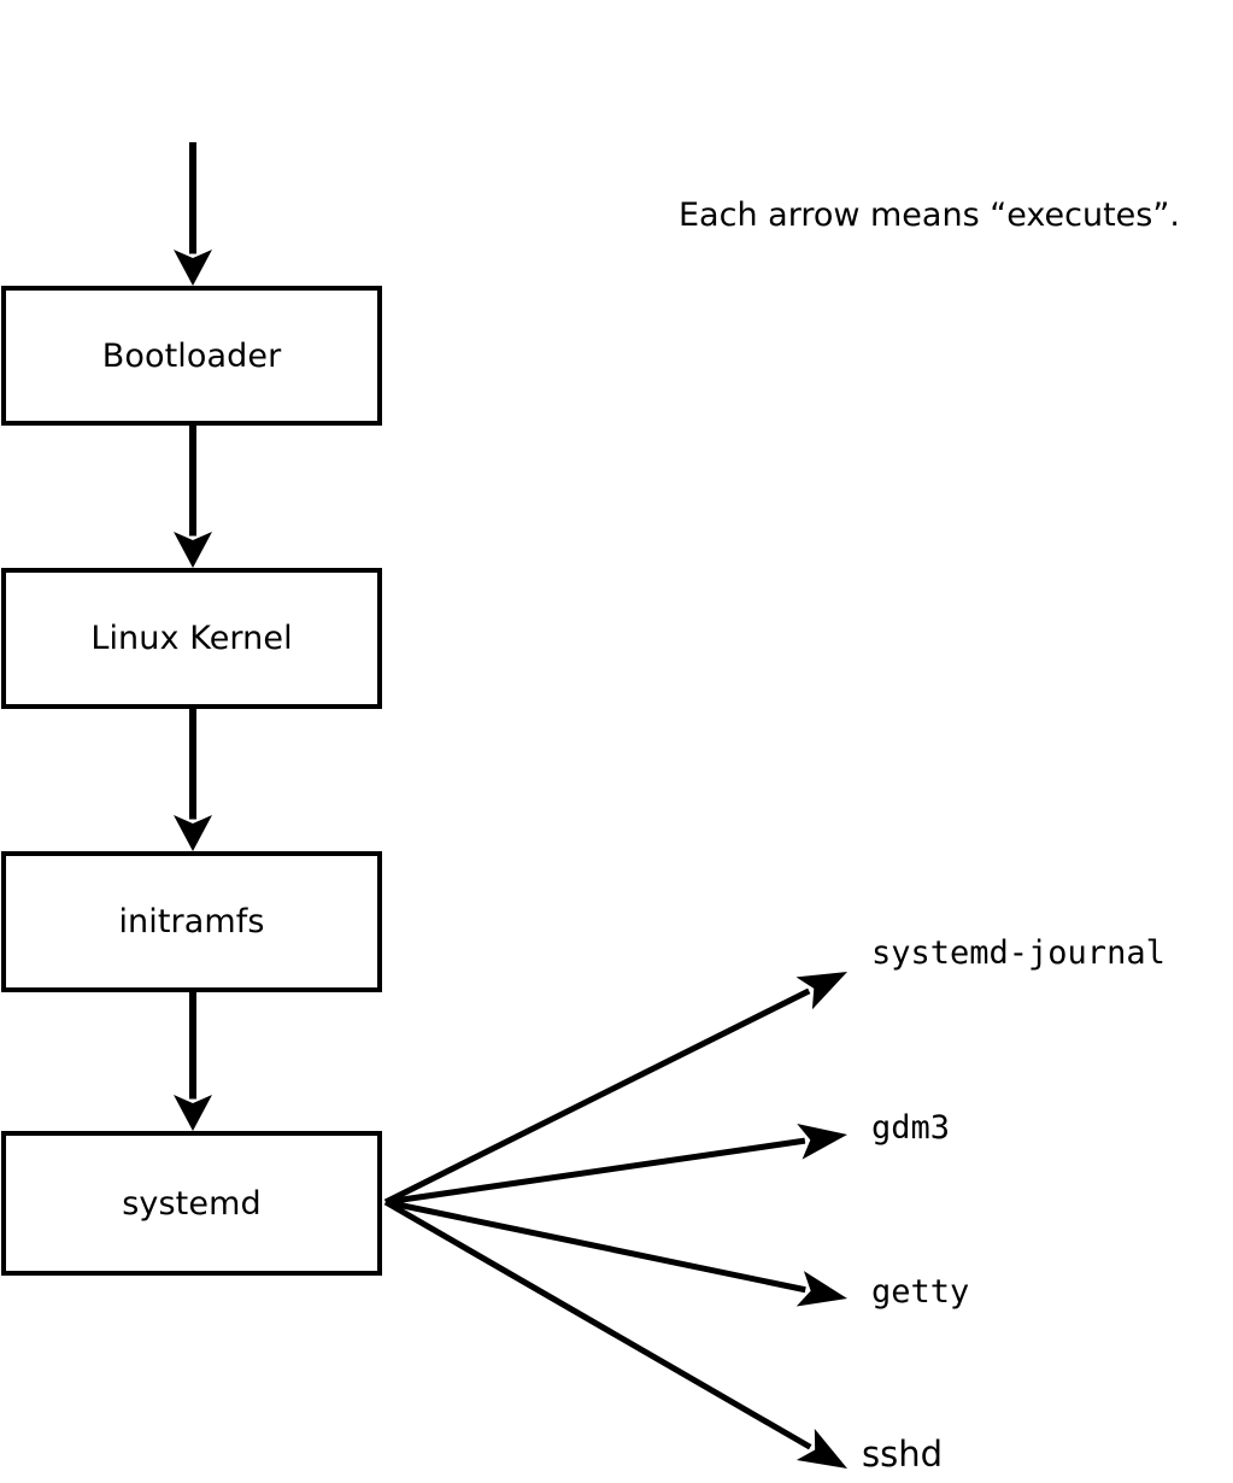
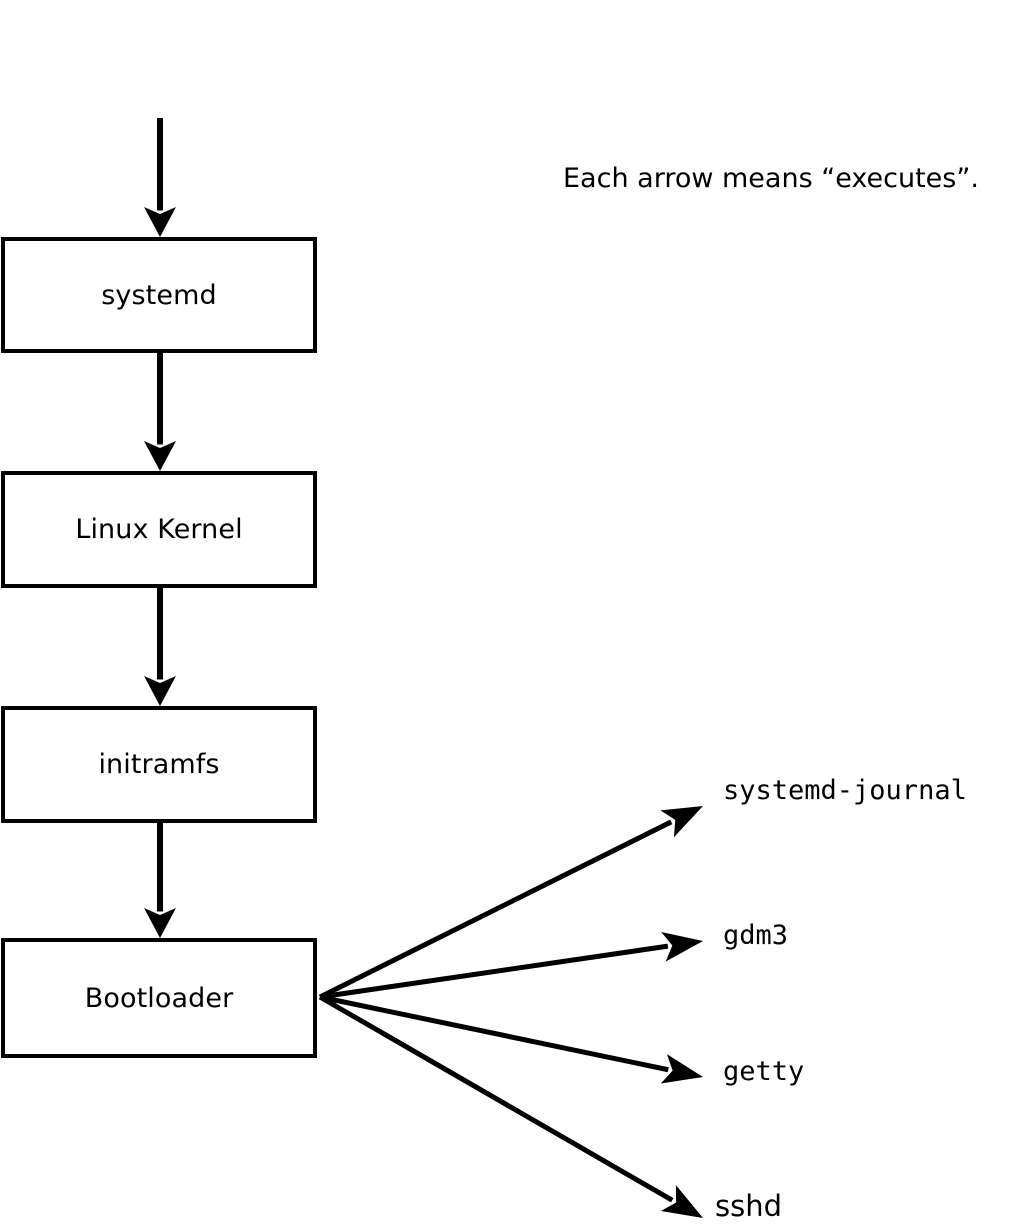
- Bootloader
+ systemd
  Linux Kernel
  initramfs
- systemd
+ Bootloader
  Each arrow means “executes”.
  systemd-journal
  gdm3
  getty
  sshd
